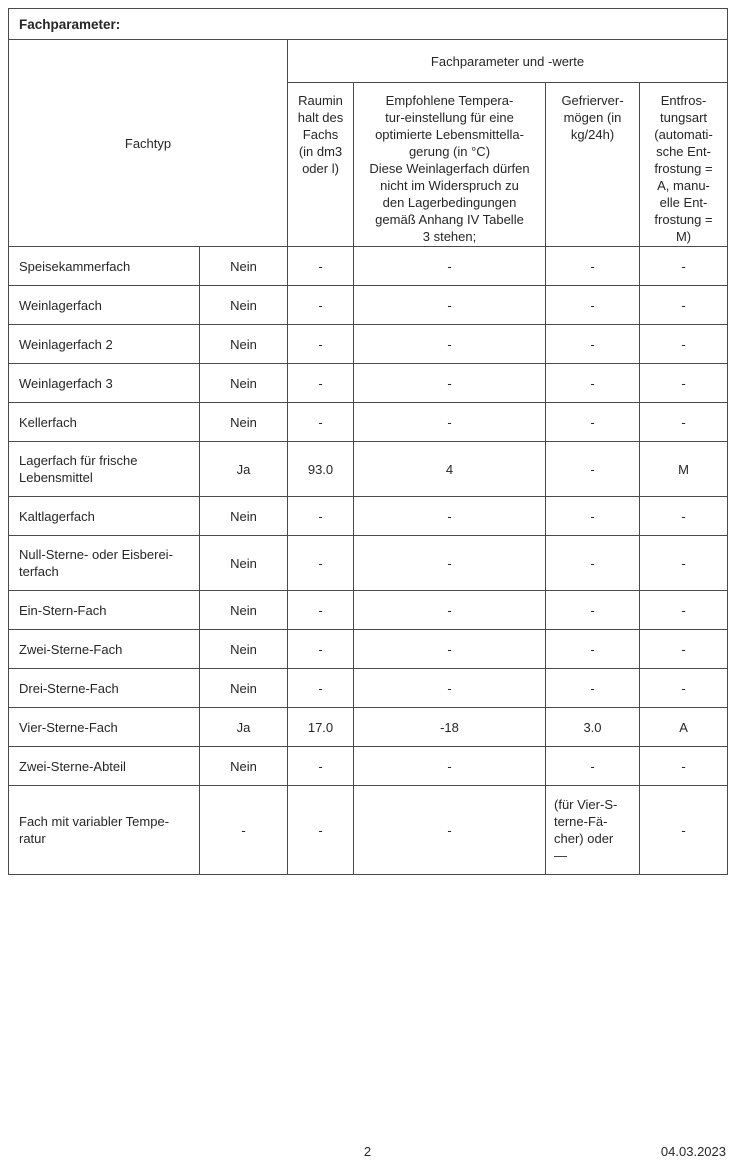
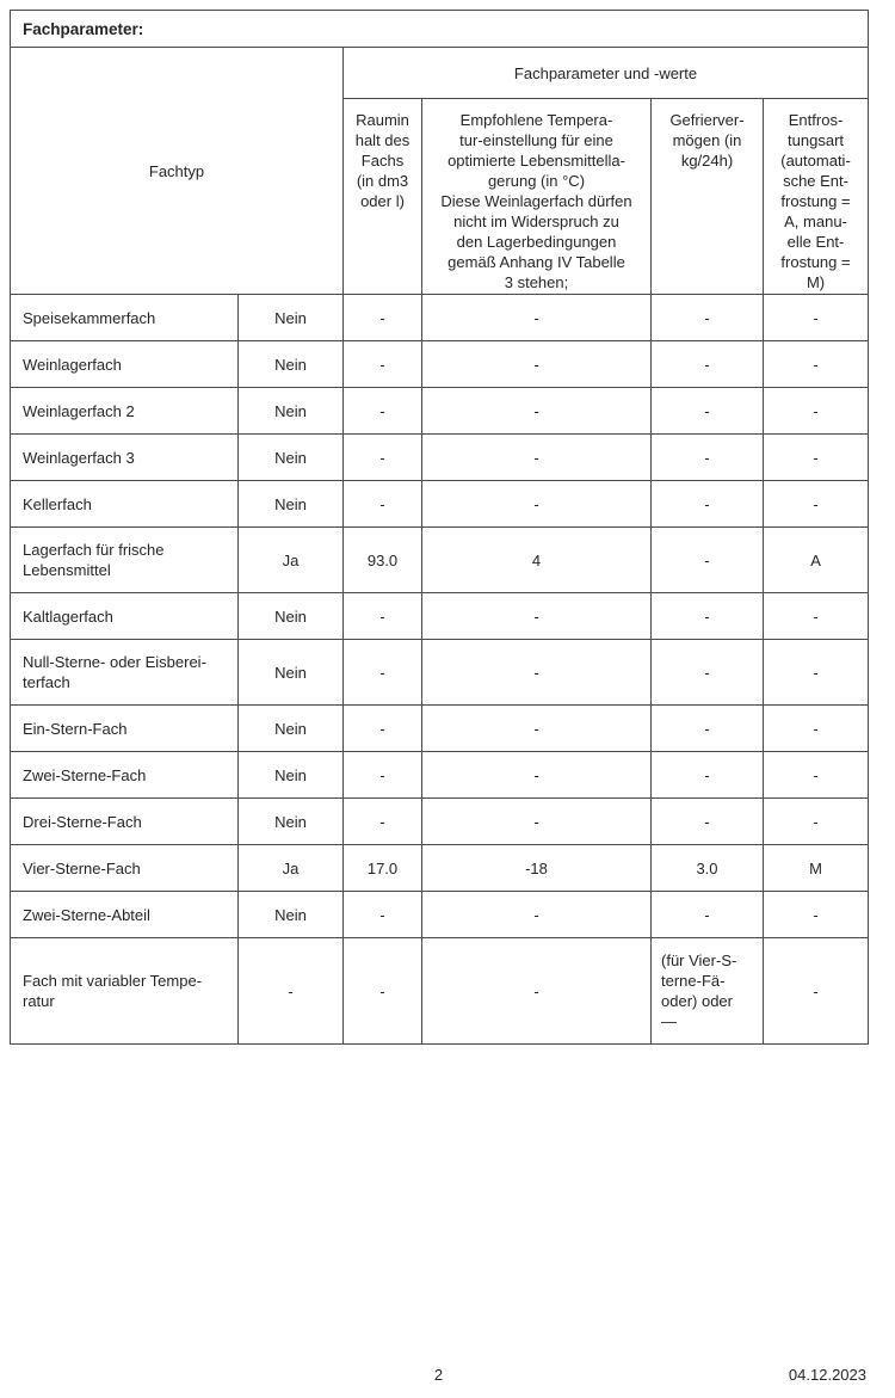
  Fachparameter:
  Fachtyp	Fachparameter und -werte
  Raumin halt des Fachs (in dm3 oder l)	Empfohlene Tempera- tur-einstellung für eine optimierte Lebensmittella- gerung (in °C) Diese Weinlagerfach dürfen nicht im Widerspruch zu den Lagerbedingungen gemäß Anhang IV Tabelle 3 stehen;	Gefrierver- mögen (in kg/24h)	Entfros- tungsart (automati- sche Ent- frostung = A, manu- elle Ent- frostung = M)
  Speisekammerfach	Nein	-	-	-	-
  Weinlagerfach	Nein	-	-	-	-
  Weinlagerfach 2	Nein	-	-	-	-
  Weinlagerfach 3	Nein	-	-	-	-
  Kellerfach	Nein	-	-	-	-
- Lagerfach für frische Lebensmittel	Ja	93.0	4	-	M
+ Lagerfach für frische Lebensmittel	Ja	93.0	4	-	A
  Kaltlagerfach	Nein	-	-	-	-
  Null-Sterne- oder Eisberei- terfach	Nein	-	-	-	-
  Ein-Stern-Fach	Nein	-	-	-	-
  Zwei-Sterne-Fach	Nein	-	-	-	-
  Drei-Sterne-Fach	Nein	-	-	-	-
- Vier-Sterne-Fach	Ja	17.0	-18	3.0	A
+ Vier-Sterne-Fach	Ja	17.0	-18	3.0	M
  Zwei-Sterne-Abteil	Nein	-	-	-	-
- Fach mit variabler Tempe- ratur	-	-	-	(für Vier-S- terne-Fä- cher) oder —	-
+ Fach mit variabler Tempe- ratur	-	-	-	(für Vier-S- terne-Fä- oder) oder —	-
  2
- 04.03.2023
+ 04.12.2023
